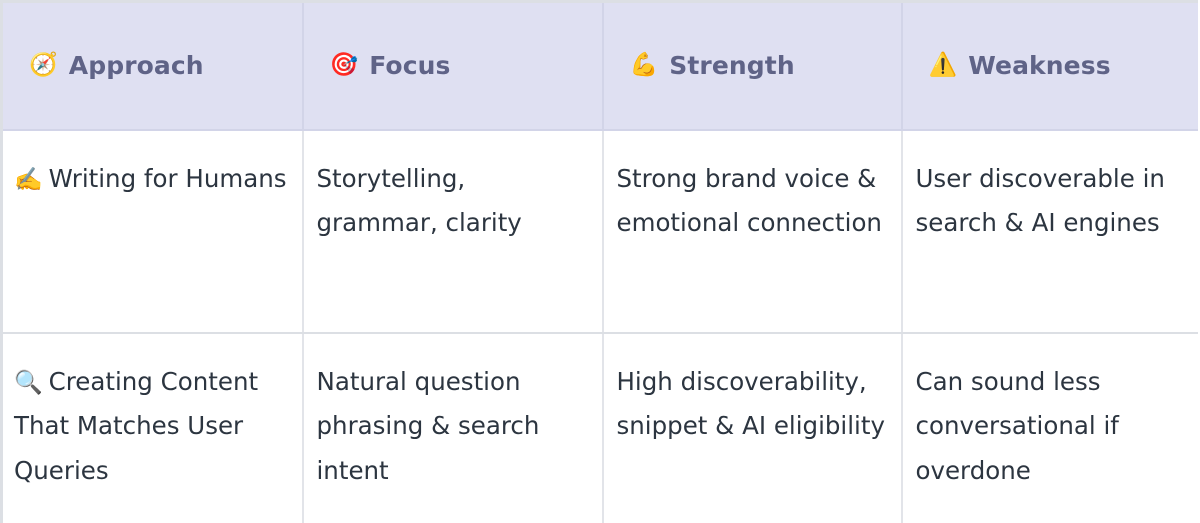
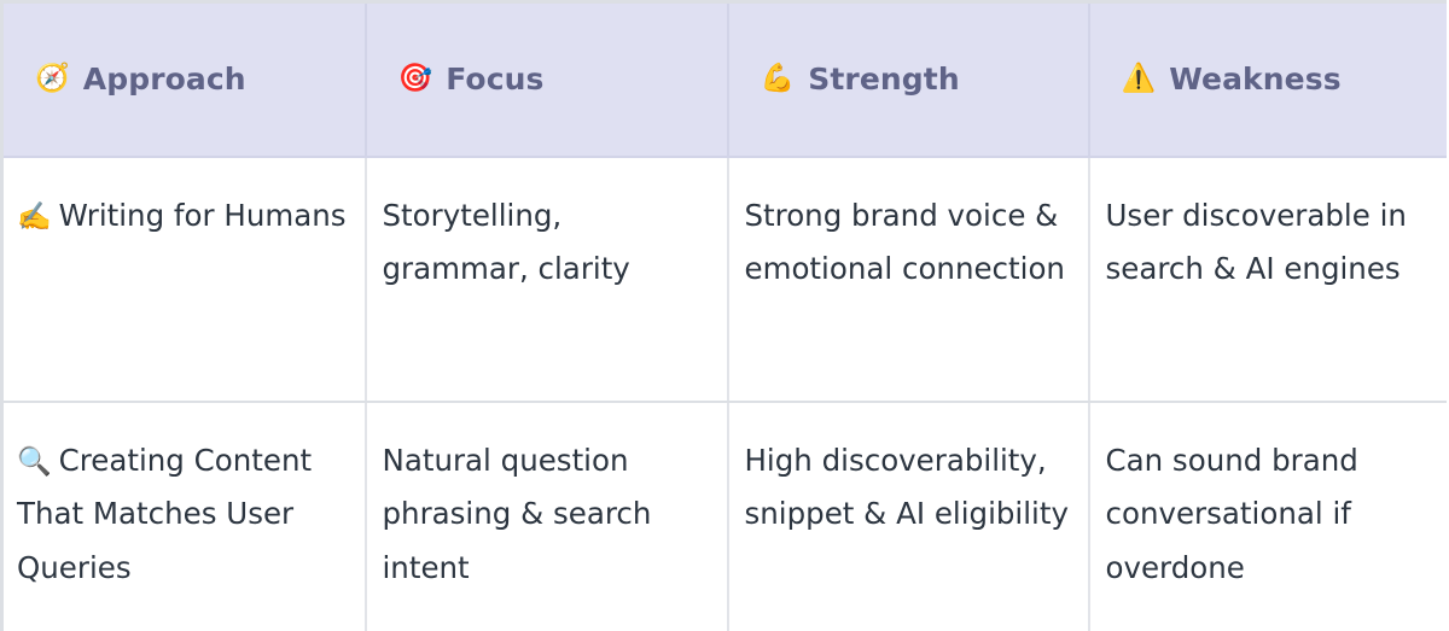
  🧭 Approach	🎯 Focus	💪 Strength	⚠️ Weakness
  ✍️ Writing for Humans	Storytelling, grammar, clarity	Strong brand voice & emotional connection	User discoverable in search & AI engines
- 🔍 Creating Content That Matches User Queries	Natural question phrasing & search intent	High discoverability, snippet & AI eligibility	Can sound less conversational if overdone
+ 🔍 Creating Content That Matches User Queries	Natural question phrasing & search intent	High discoverability, snippet & AI eligibility	Can sound brand conversational if overdone
